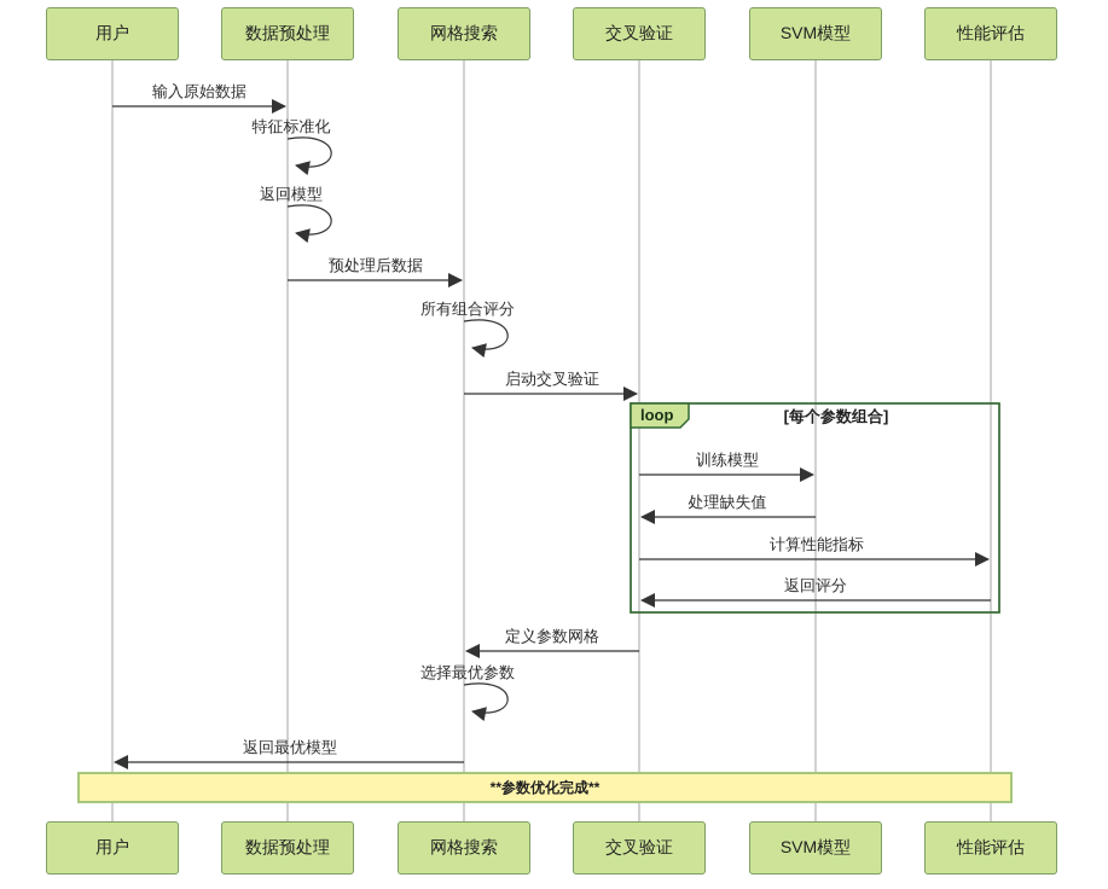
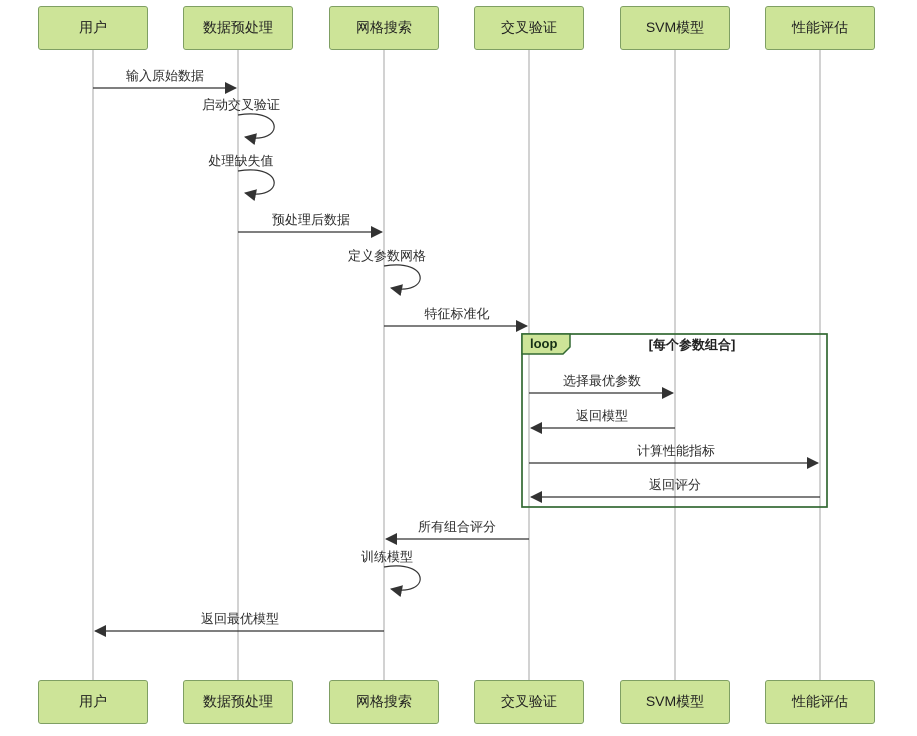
  用户
  数据预处理
  网格搜索
  交叉验证
  SVM模型
  性能评估
  输入原始数据
- 特征标准化
+ 启动交叉验证
- 返回模型
+ 处理缺失值
  预处理后数据
- 所有组合评分
+ 定义参数网格
- 启动交叉验证
+ 特征标准化
- 训练模型
+ 选择最优参数
- 处理缺失值
+ 返回模型
  计算性能指标
  返回评分
- 定义参数网格
+ 所有组合评分
- 选择最优参数
+ 训练模型
  返回最优模型
  loop
  [每个参数组合]
- **参数优化完成**
  用户
  数据预处理
  网格搜索
  交叉验证
  SVM模型
  性能评估
